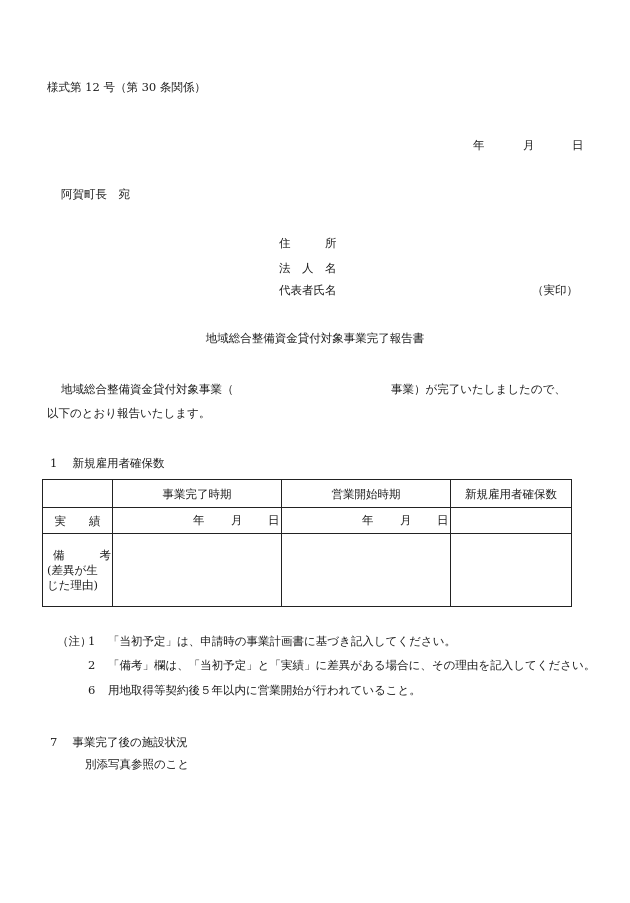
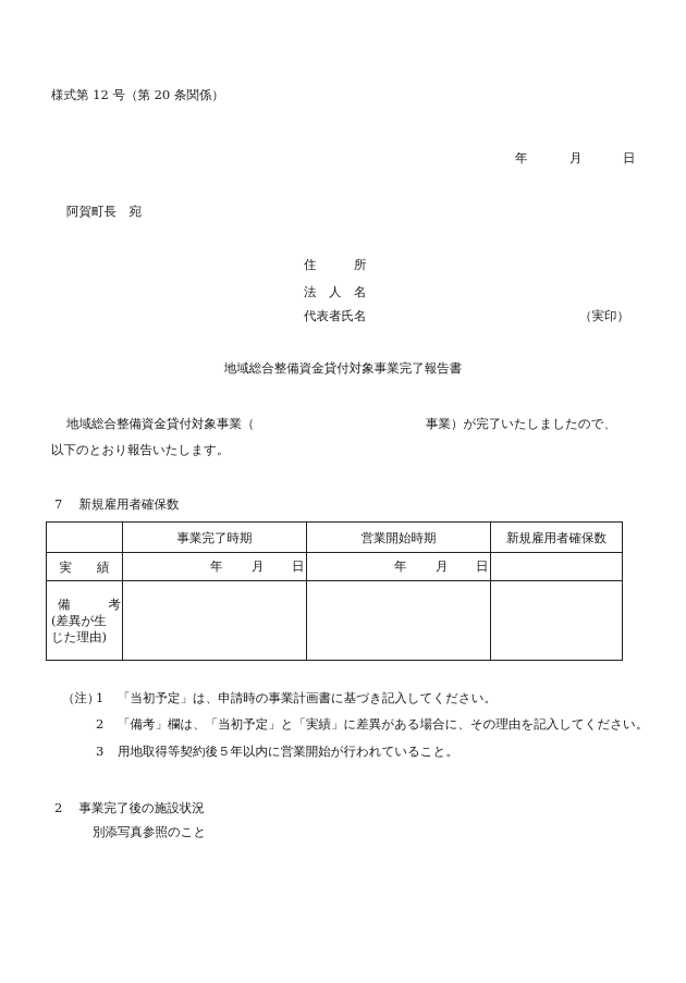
- 様式第 12 号（第 30 条関係）
+ 様式第 12 号（第 20 条関係）
  年
  月
  日
  阿賀町長 宛
  住 所
  法 人 名
  代表者氏名
  （実印）
  地域総合整備資金貸付対象事業完了報告書
  地域総合整備資金貸付対象事業（
  事業）が完了いたしましたので、
  以下のとおり報告いたします。
- 1 新規雇用者確保数
+ 7 新規雇用者確保数
  	事業完了時期	営業開始時期	新規雇用者確保数
  実 績	年 月 日	年 月 日
  備 考 (差異が生 じた理由)
  （注）
  1
  「当初予定」は、申請時の事業計画書に基づき記入してください。
  2
  「備考」欄は、「当初予定」と「実績」に差異がある場合に、その理由を記入してください。
- 6
+ 3
  用地取得等契約後５年以内に営業開始が行われていること。
- 7 事業完了後の施設状況
+ 2 事業完了後の施設状況
  別添写真参照のこと
